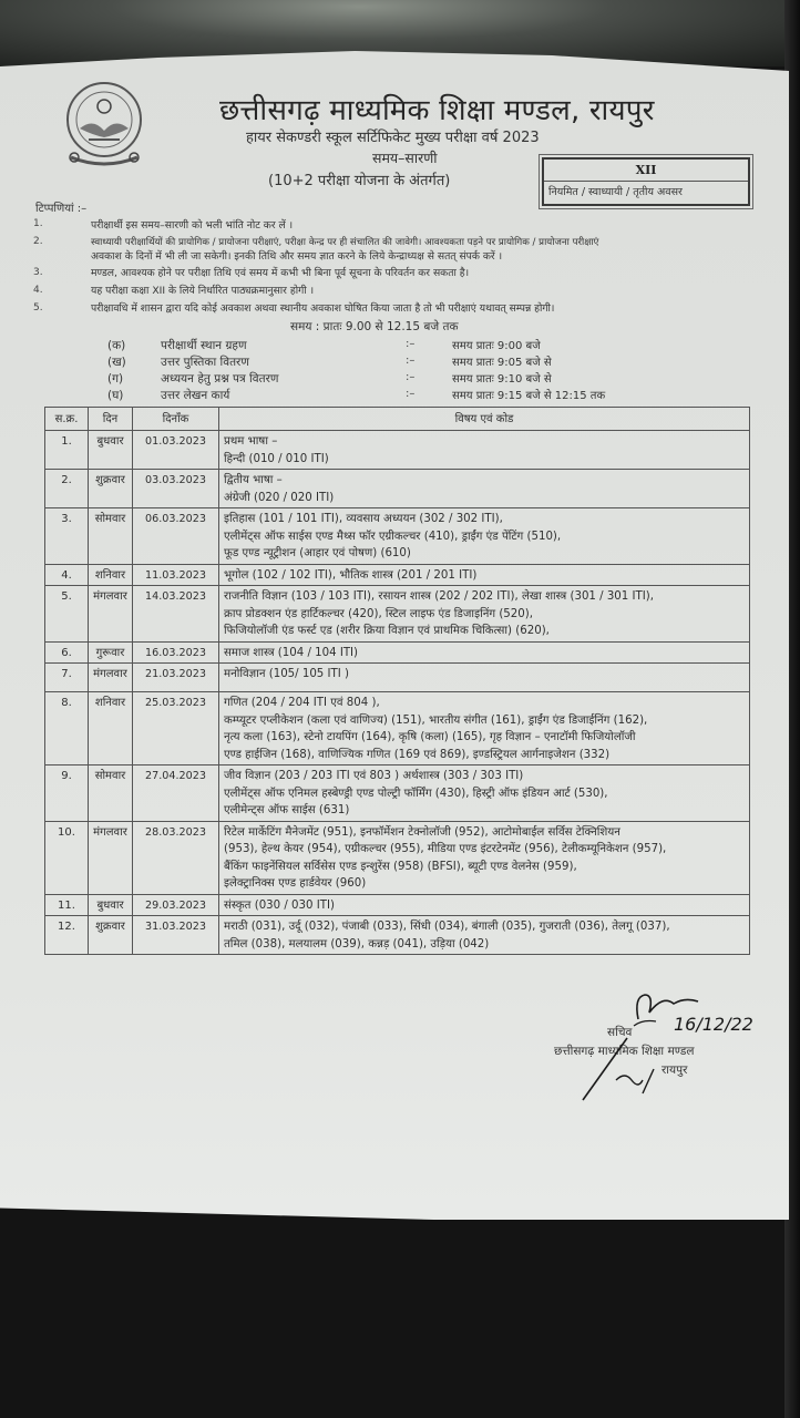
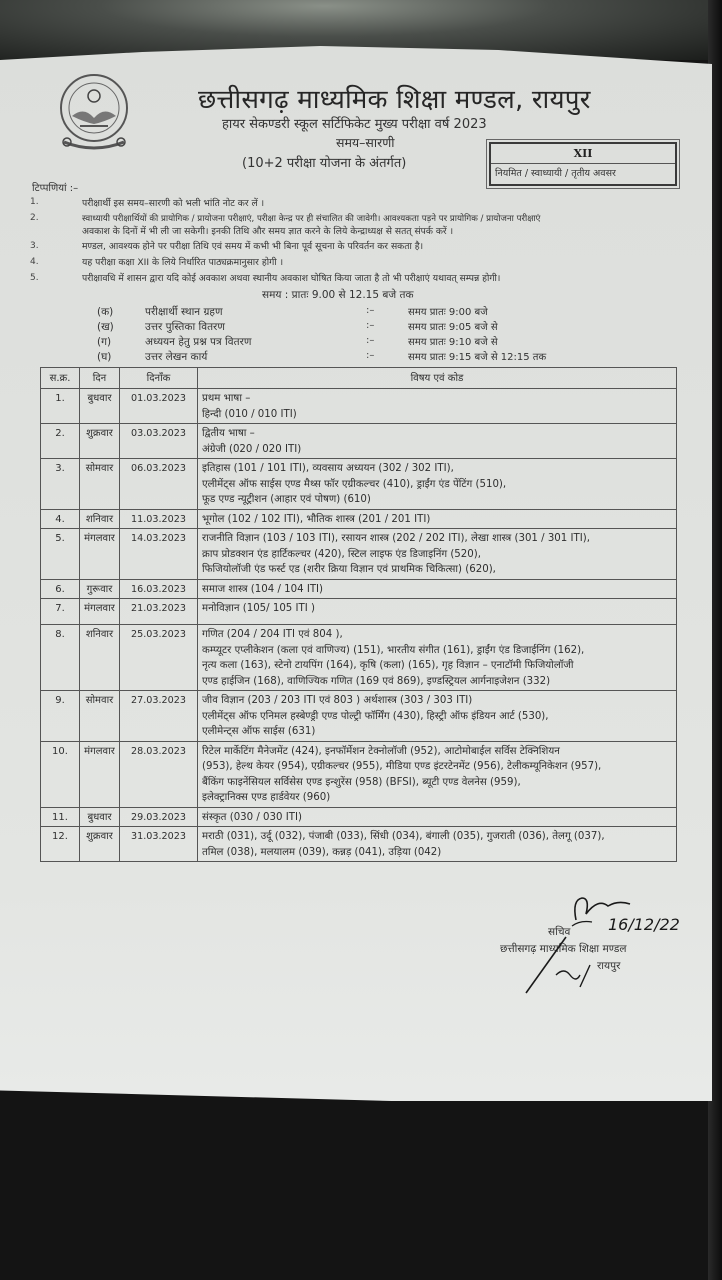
  छत्तीसगढ़ माध्यमिक शिक्षा मण्डल, रायपुर
  हायर सेकण्डरी स्कूल सर्टिफिकेट मुख्य परीक्षा वर्ष 2023
  समय–सारणी
  (10+2 परीक्षा योजना के अंतर्गत)
  XII
  नियमित / स्वाध्यायी / तृतीय अवसर
  टिप्पणियां :–
  1.
  परीक्षार्थी इस समय–सारणी को भली भांति नोट कर लें ।
  2.
  स्वाध्यायी परीक्षार्थियों की प्रायोगिक / प्रायोजना परीक्षाएं, परीक्षा केन्द्र पर ही संचालित की जावेगी। आवश्यकता पड़ने पर प्रायोगिक / प्रायोजना परीक्षाएं
  अवकाश के दिनों में भी ली जा सकेगी। इनकी तिथि और समय ज्ञात करने के लिये केन्द्राध्यक्ष से सतत् संपर्क करें ।
  3.
  मण्डल, आवश्यक होने पर परीक्षा तिथि एवं समय में कभी भी बिना पूर्व सूचना के परिवर्तन कर सकता है।
  4.
  यह परीक्षा कक्षा XII के लिये निर्धारित पाठ्यक्रमानुसार होगी ।
  5.
  परीक्षावधि में शासन द्वारा यदि कोई अवकाश अथवा स्थानीय अवकाश घोषित किया जाता है तो भी परीक्षाएं यथावत् सम्पन्न होगी।
  समय : प्रातः 9.00 से 12.15 बजे तक
  (क)
  परीक्षार्थी स्थान ग्रहण
  :–
  समय प्रातः 9:00 बजे
  (ख)
  उत्तर पुस्तिका वितरण
  :–
  समय प्रातः 9:05 बजे से
  (ग)
  अध्ययन हेतु प्रश्न पत्र वितरण
  :–
  समय प्रातः 9:10 बजे से
  (घ)
  उत्तर लेखन कार्य
  :–
  समय प्रातः 9:15 बजे से 12:15 तक
  स.क्र.	दिन	दिनाँक	विषय एवं कोड
  1.	बुधवार	01.03.2023	प्रथम भाषा – हिन्दी (010 / 010 ITI)
  2.	शुक्रवार	03.03.2023	द्वितीय भाषा – अंग्रेजी (020 / 020 ITI)
  3.	सोमवार	06.03.2023	इतिहास (101 / 101 ITI), व्यवसाय अध्ययन (302 / 302 ITI), एलीमेंट्स ऑफ साईस एण्ड मैथ्स फॉर एग्रीकल्चर (410), ड्राईंग एंड पेंटिंग (510), फूड एण्ड न्यूट्रीशन (आहार एवं पोषण) (610)
  4.	शनिवार	11.03.2023	भूगोल (102 / 102 ITI), भौतिक शास्त्र (201 / 201 ITI)
  5.	मंगलवार	14.03.2023	राजनीति विज्ञान (103 / 103 ITI), रसायन शास्त्र (202 / 202 ITI), लेखा शास्त्र (301 / 301 ITI), क्राप प्रोडक्शन एंड हार्टिकल्चर (420), स्टिल लाइफ एंड डिजाइनिंग (520), फिजियोलॉजी एंड फर्स्ट एड (शरीर क्रिया विज्ञान एवं प्राथमिक चिकित्सा) (620),
  6.	गुरूवार	16.03.2023	समाज शास्त्र (104 / 104 ITI)
  7.	मंगलवार	21.03.2023	मनोविज्ञान (105/ 105 ITI )
  8.	शनिवार	25.03.2023	गणित (204 / 204 ITI एवं 804 ), कम्प्यूटर एप्लीकेशन (कला एवं वाणिज्य) (151), भारतीय संगीत (161), ड्राईंग एंड डिजाईनिंग (162), नृत्य कला (163), स्टेनो टायपिंग (164), कृषि (कला) (165), गृह विज्ञान – एनाटॉमी फिजियोलॉजी एण्ड हाईजिन (168), वाणिज्यिक गणित (169 एवं 869), इण्डस्ट्रियल आर्गनाइजेशन (332)
- 9.	सोमवार	27.04.2023	जीव विज्ञान (203 / 203 ITI एवं 803 ) अर्थशास्त्र (303 / 303 ITI) एलीमेंट्स ऑफ एनिमल हस्बेण्ड्री एण्ड पोल्ट्री फॉर्मिंग (430), हिस्ट्री ऑफ इंडियन आर्ट (530), एलीमेन्ट्स ऑफ साईस (631)
+ 9.	सोमवार	27.03.2023	जीव विज्ञान (203 / 203 ITI एवं 803 ) अर्थशास्त्र (303 / 303 ITI) एलीमेंट्स ऑफ एनिमल हस्बेण्ड्री एण्ड पोल्ट्री फॉर्मिंग (430), हिस्ट्री ऑफ इंडियन आर्ट (530), एलीमेन्ट्स ऑफ साईस (631)
- 10.	मंगलवार	28.03.2023	रिटेल मार्केटिंग मैनेजमेंट (951), इनफॉर्मेशन टेक्नोलॉजी (952), आटोमोबाईल सर्विस टेक्निशियन (953), हेल्थ केयर (954), एग्रीकल्चर (955), मीडिया एण्ड इंटरटेनमेंट (956), टेलीकम्यूनिकेशन (957), बैंकिंग फाइनेंसियल सर्विसेस एण्ड इन्शुरेंस (958) (BFSI), ब्यूटी एण्ड वेलनेस (959), इलेक्ट्रानिक्स एण्ड हार्डवेयर (960)
+ 10.	मंगलवार	28.03.2023	रिटेल मार्केटिंग मैनेजमेंट (424), इनफॉर्मेशन टेक्नोलॉजी (952), आटोमोबाईल सर्विस टेक्निशियन (953), हेल्थ केयर (954), एग्रीकल्चर (955), मीडिया एण्ड इंटरटेनमेंट (956), टेलीकम्यूनिकेशन (957), बैंकिंग फाइनेंसियल सर्विसेस एण्ड इन्शुरेंस (958) (BFSI), ब्यूटी एण्ड वेलनेस (959), इलेक्ट्रानिक्स एण्ड हार्डवेयर (960)
  11.	बुधवार	29.03.2023	संस्कृत (030 / 030 ITI)
  12.	शुक्रवार	31.03.2023	मराठी (031), उर्दू (032), पंजाबी (033), सिंधी (034), बंगाली (035), गुजराती (036), तेलगू (037), तमिल (038), मलयालम (039), कन्नड़ (041), उड़िया (042)
  16/12/22
  सचिव
  छत्तीसगढ़ माध्यमिक शिक्षा मण्डल
  रायपुर
